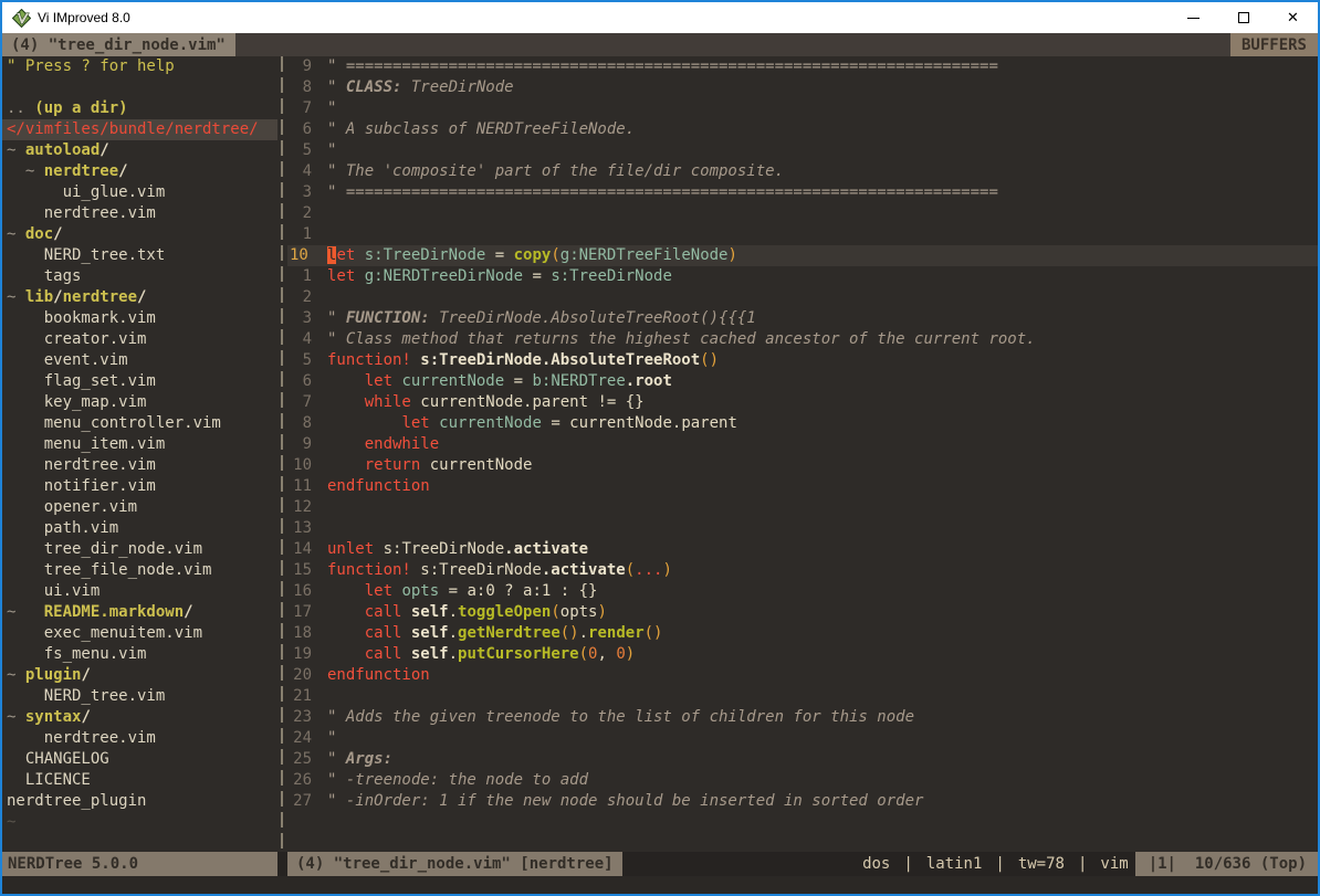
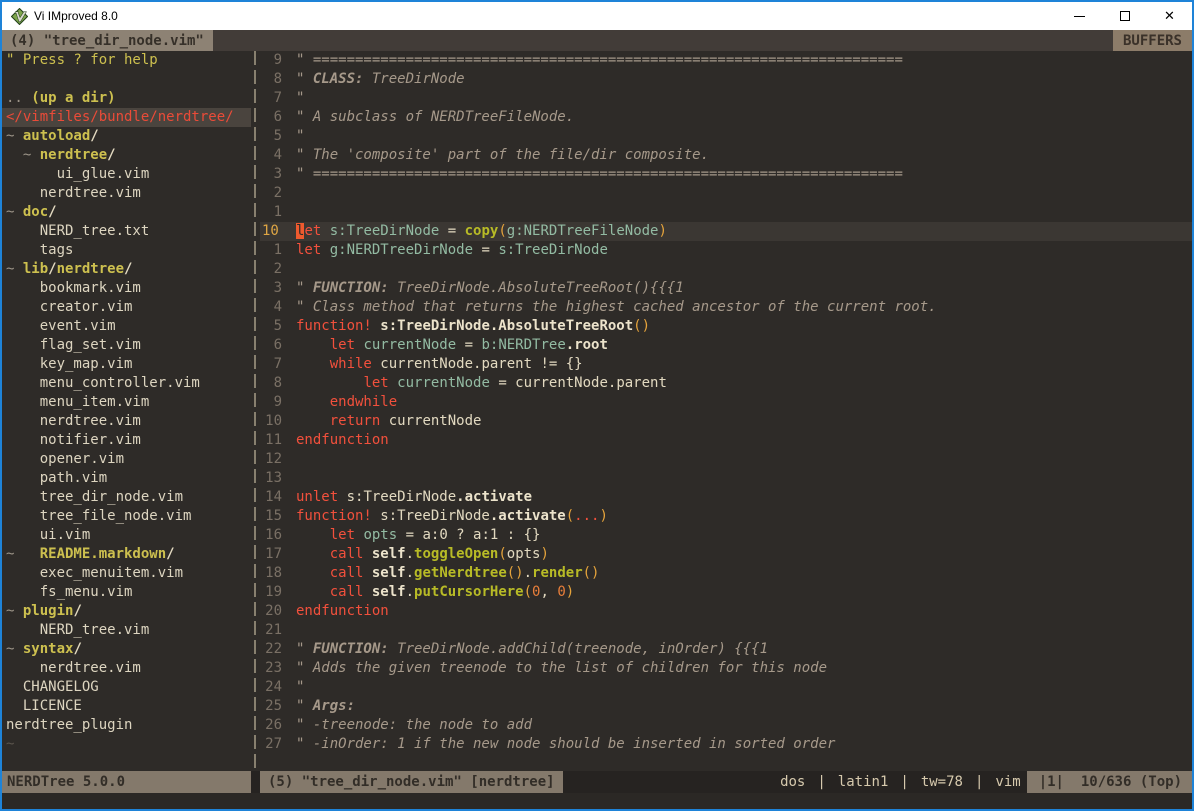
  Vi IMproved 8.0
  ✕
  (4) "tree_dir_node.vim"
  BUFFERS
  " Press ? for help
  .. (up a dir)
  </vimfiles/bundle/nerdtree/
  ~ autoload/
  ~ nerdtree/
  ui_glue.vim
  nerdtree.vim
  ~ doc/
  NERD_tree.txt
  tags
  ~ lib/nerdtree/
  bookmark.vim
  creator.vim
  event.vim
  flag_set.vim
  key_map.vim
  menu_controller.vim
  menu_item.vim
  nerdtree.vim
  notifier.vim
  opener.vim
  path.vim
  tree_dir_node.vim
  tree_file_node.vim
  ui.vim
  ~ README.markdown/
  exec_menuitem.vim
  fs_menu.vim
  ~ plugin/
  NERD_tree.vim
  ~ syntax/
  nerdtree.vim
  CHANGELOG
  LICENCE
  nerdtree_plugin
  ~
  9
  " ======================================================================
  8
  " CLASS: TreeDirNode
  7
  "
  6
  " A subclass of NERDTreeFileNode.
  5
  "
  4
  " The 'composite' part of the file/dir composite.
  3
  " ======================================================================
  2
  1
  10
  let s:TreeDirNode = copy(g:NERDTreeFileNode)
  1
  let g:NERDTreeDirNode = s:TreeDirNode
  2
  3
  " FUNCTION: TreeDirNode.AbsoluteTreeRoot(){{{1
  4
  " Class method that returns the highest cached ancestor of the current root.
  5
  function! s:TreeDirNode.AbsoluteTreeRoot()
  6
  let currentNode = b:NERDTree.root
  7
  while currentNode.parent != {}
  8
  let currentNode = currentNode.parent
  9
  endwhile
  10
  return currentNode
  11
  endfunction
  12
  13
  14
  unlet s:TreeDirNode.activate
  15
  function! s:TreeDirNode.activate(...)
  16
  let opts = a:0 ? a:1 : {}
  17
  call self.toggleOpen(opts)
  18
  call self.getNerdtree().render()
  19
  call self.putCursorHere(0, 0)
  20
  endfunction
  21
+ 22
+ " FUNCTION: TreeDirNode.addChild(treenode, inOrder) {{{1
  23
  " Adds the given treenode to the list of children for this node
  24
  "
  25
  " Args:
  26
  " -treenode: the node to add
  27
  " -inOrder: 1 if the new node should be inserted in sorted order
  NERDTree 5.0.0
- (4) "tree_dir_node.vim" [nerdtree]
+ (5) "tree_dir_node.vim" [nerdtree]
  dos
  |
  latin1
  |
  tw=78
  |
  vim
  |1| 10/636 (Top)
